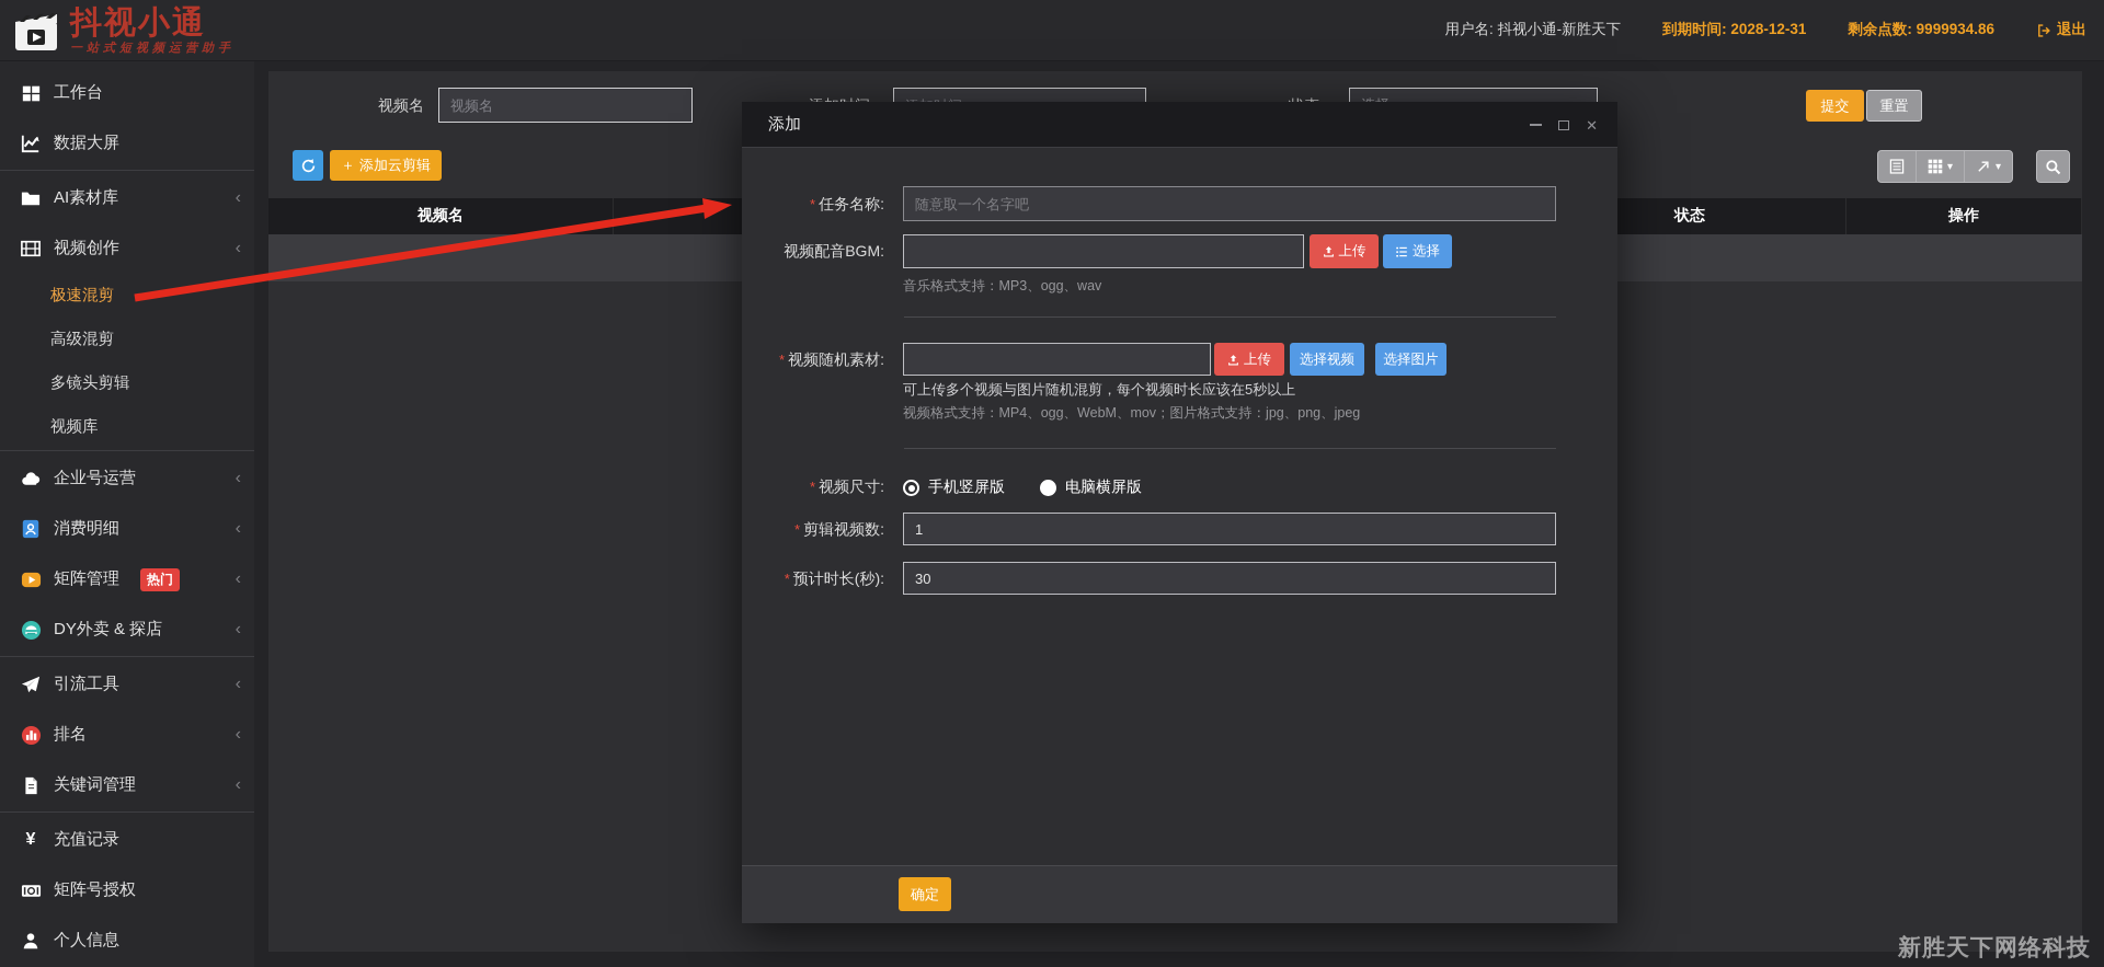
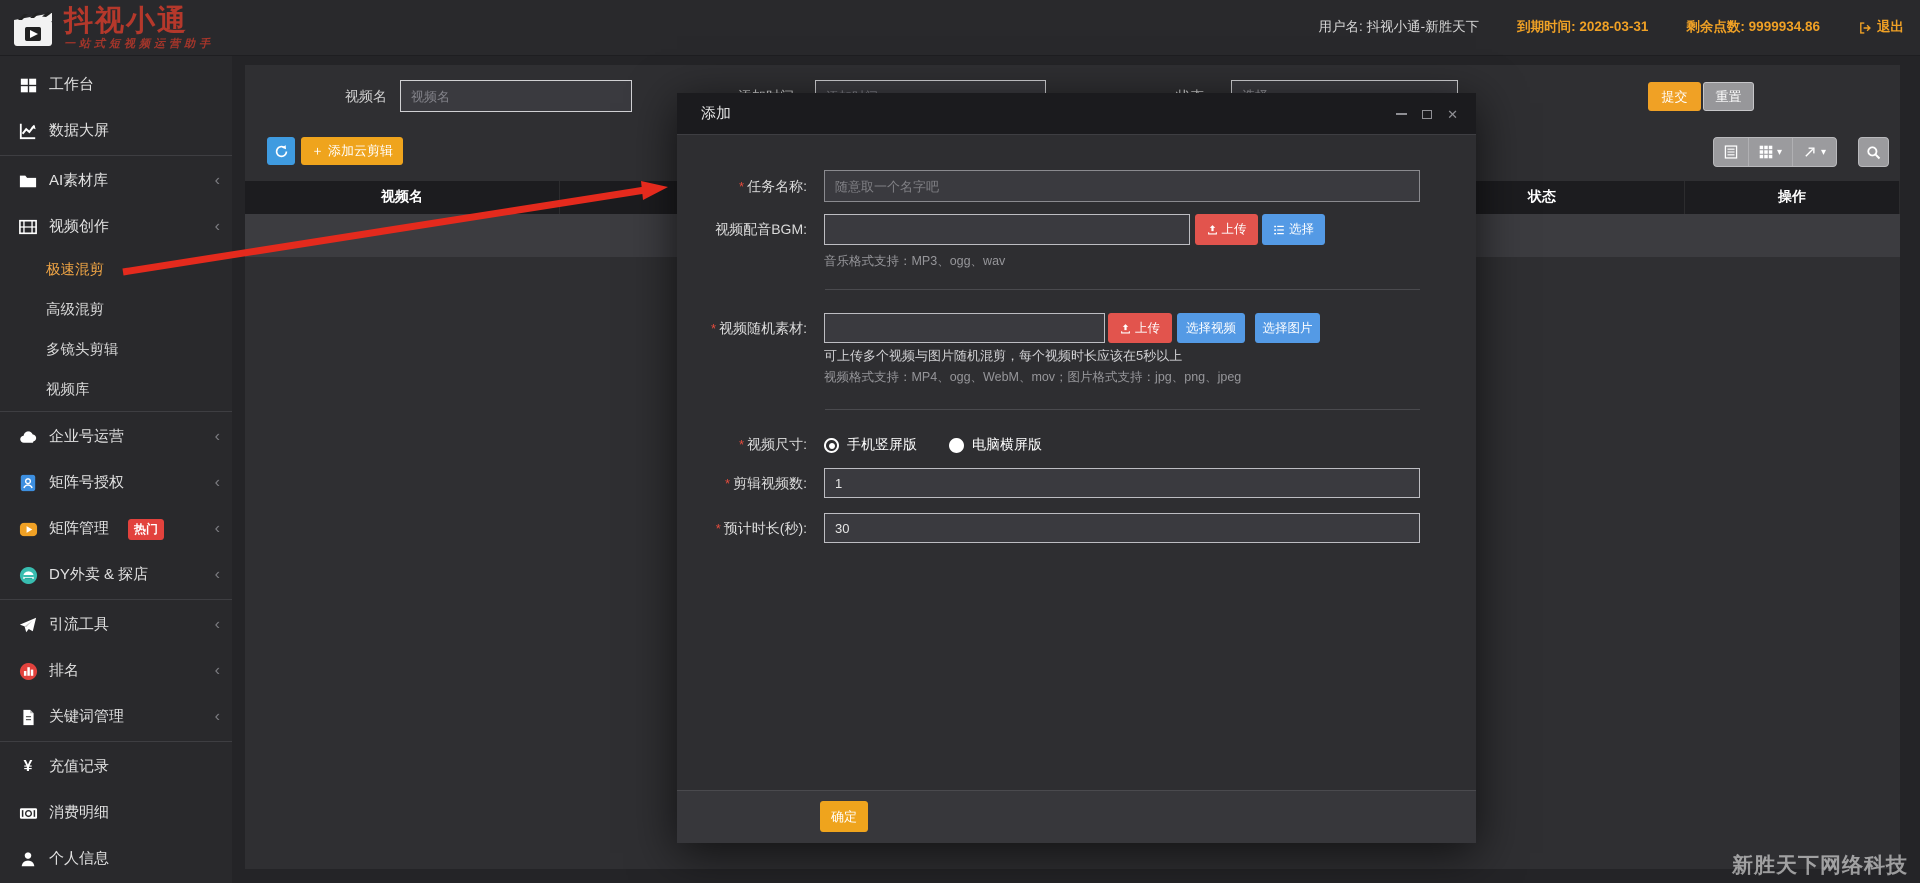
  抖视小通
  一站式短视频运营助手
  用户名: 抖视小通-新胜天下
- 到期时间: 2028-12-31
+ 到期时间: 2028-03-31
  剩余点数: 9999934.86
  退出
  工作台
  数据大屏
  AI素材库
  ‹
  视频创作
  ‹
  极速混剪
  高级混剪
  多镜头剪辑
  视频库
  企业号运营
  ‹
- 消费明细
+ 矩阵号授权
  ‹
  矩阵管理
  热门
  ‹
  DY外卖 & 探店
  ‹
  引流工具
  ‹
  排名
  ‹
  关键词管理
  ‹
  ¥
  充值记录
- 矩阵号授权
+ 消费明细
  个人信息
  视频名
  视频名
  提交
  重置
  ＋
  添加云剪辑
  ▾
  ▾
  视频名
  状态
  操作
  添加
  ✕
  * 任务名称:
  随意取一个名字吧
  视频配音BGM:
  上传
  选择
  音乐格式支持：MP3、ogg、wav
  * 视频随机素材:
  上传
  选择视频
  选择图片
  可上传多个视频与图片随机混剪，每个视频时长应该在5秒以上
  视频格式支持：MP4、ogg、WebM、mov；图片格式支持：jpg、png、jpeg
  * 视频尺寸:
  手机竖屏版
  电脑横屏版
  * 剪辑视频数:
  1
  * 预计时长(秒):
  30
  确定
  新胜天下网络科技
